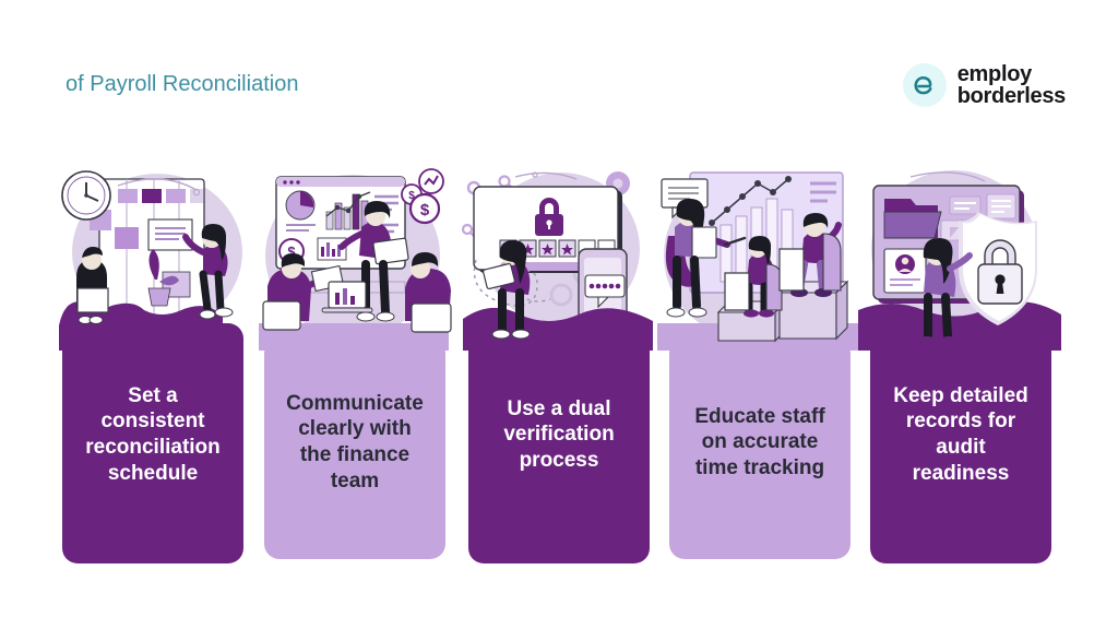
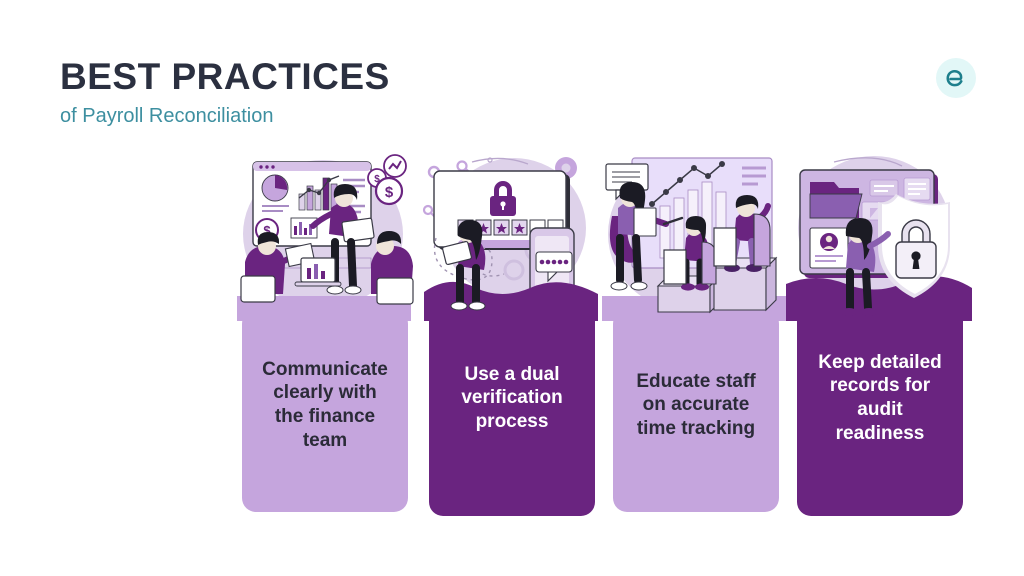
+ BEST PRACTICES
  of Payroll Reconciliation
- employ
- borderless
- Set a
- consistent
- reconciliation
- schedule
  Communicate
  clearly with
  the finance
  team
  $
  $
  $
  Use a dual
  verification
  process
  Educate staff
  on accurate
  time tracking
  Keep detailed
  records for
  audit
  readiness
